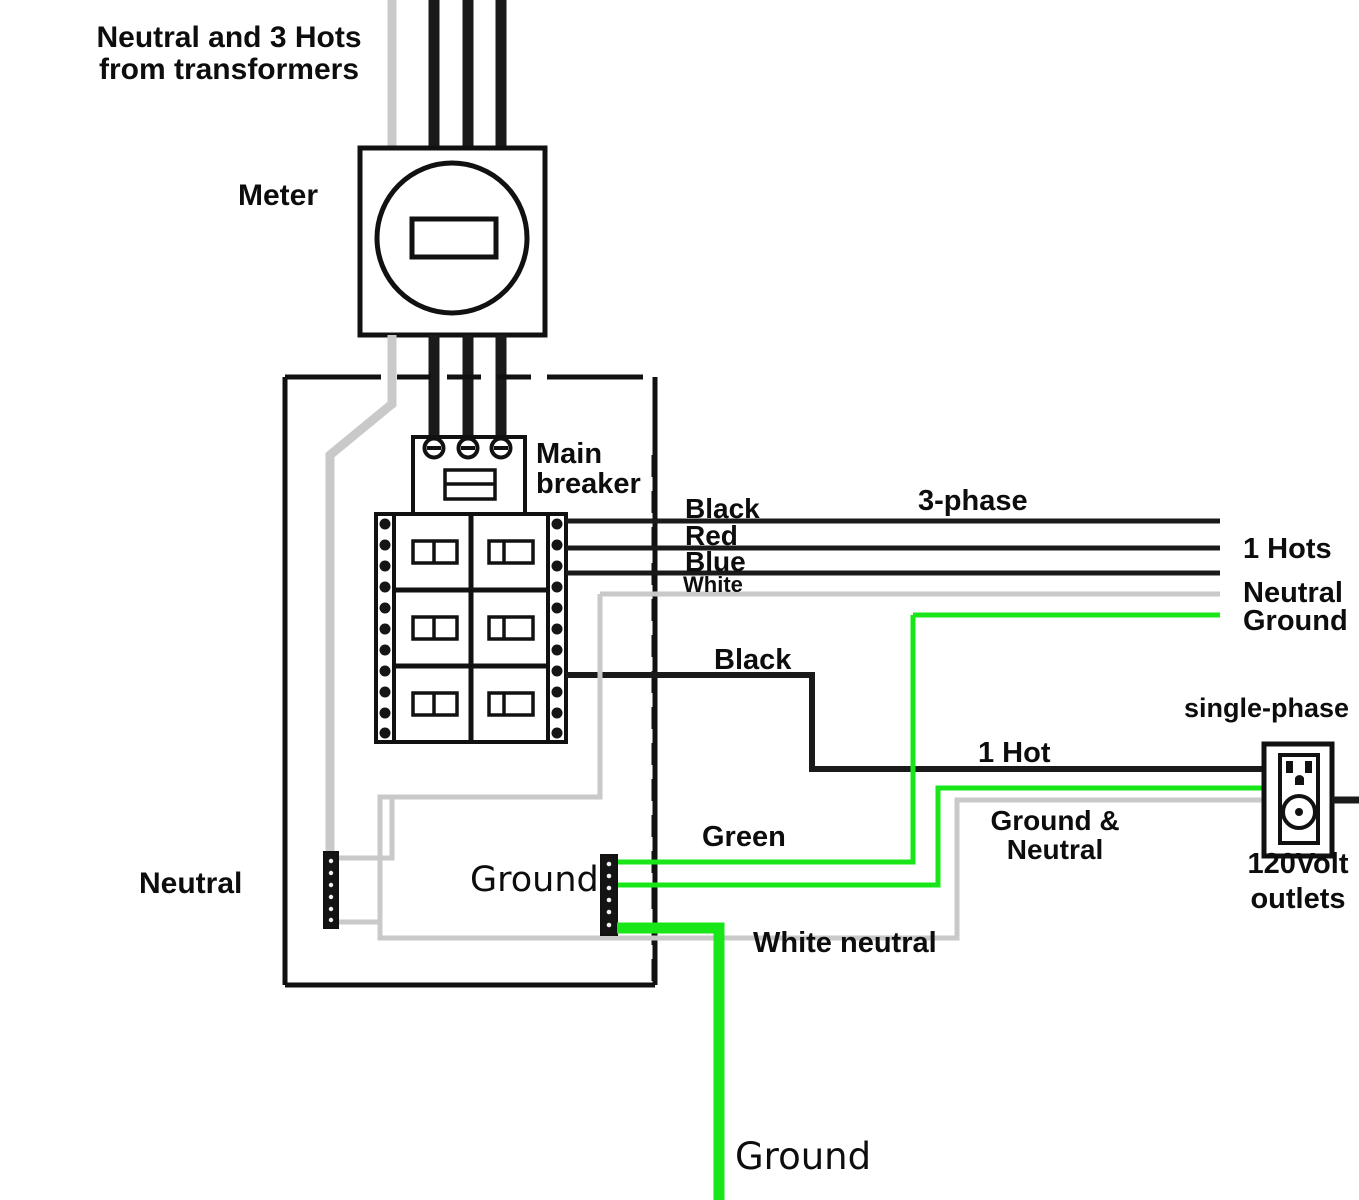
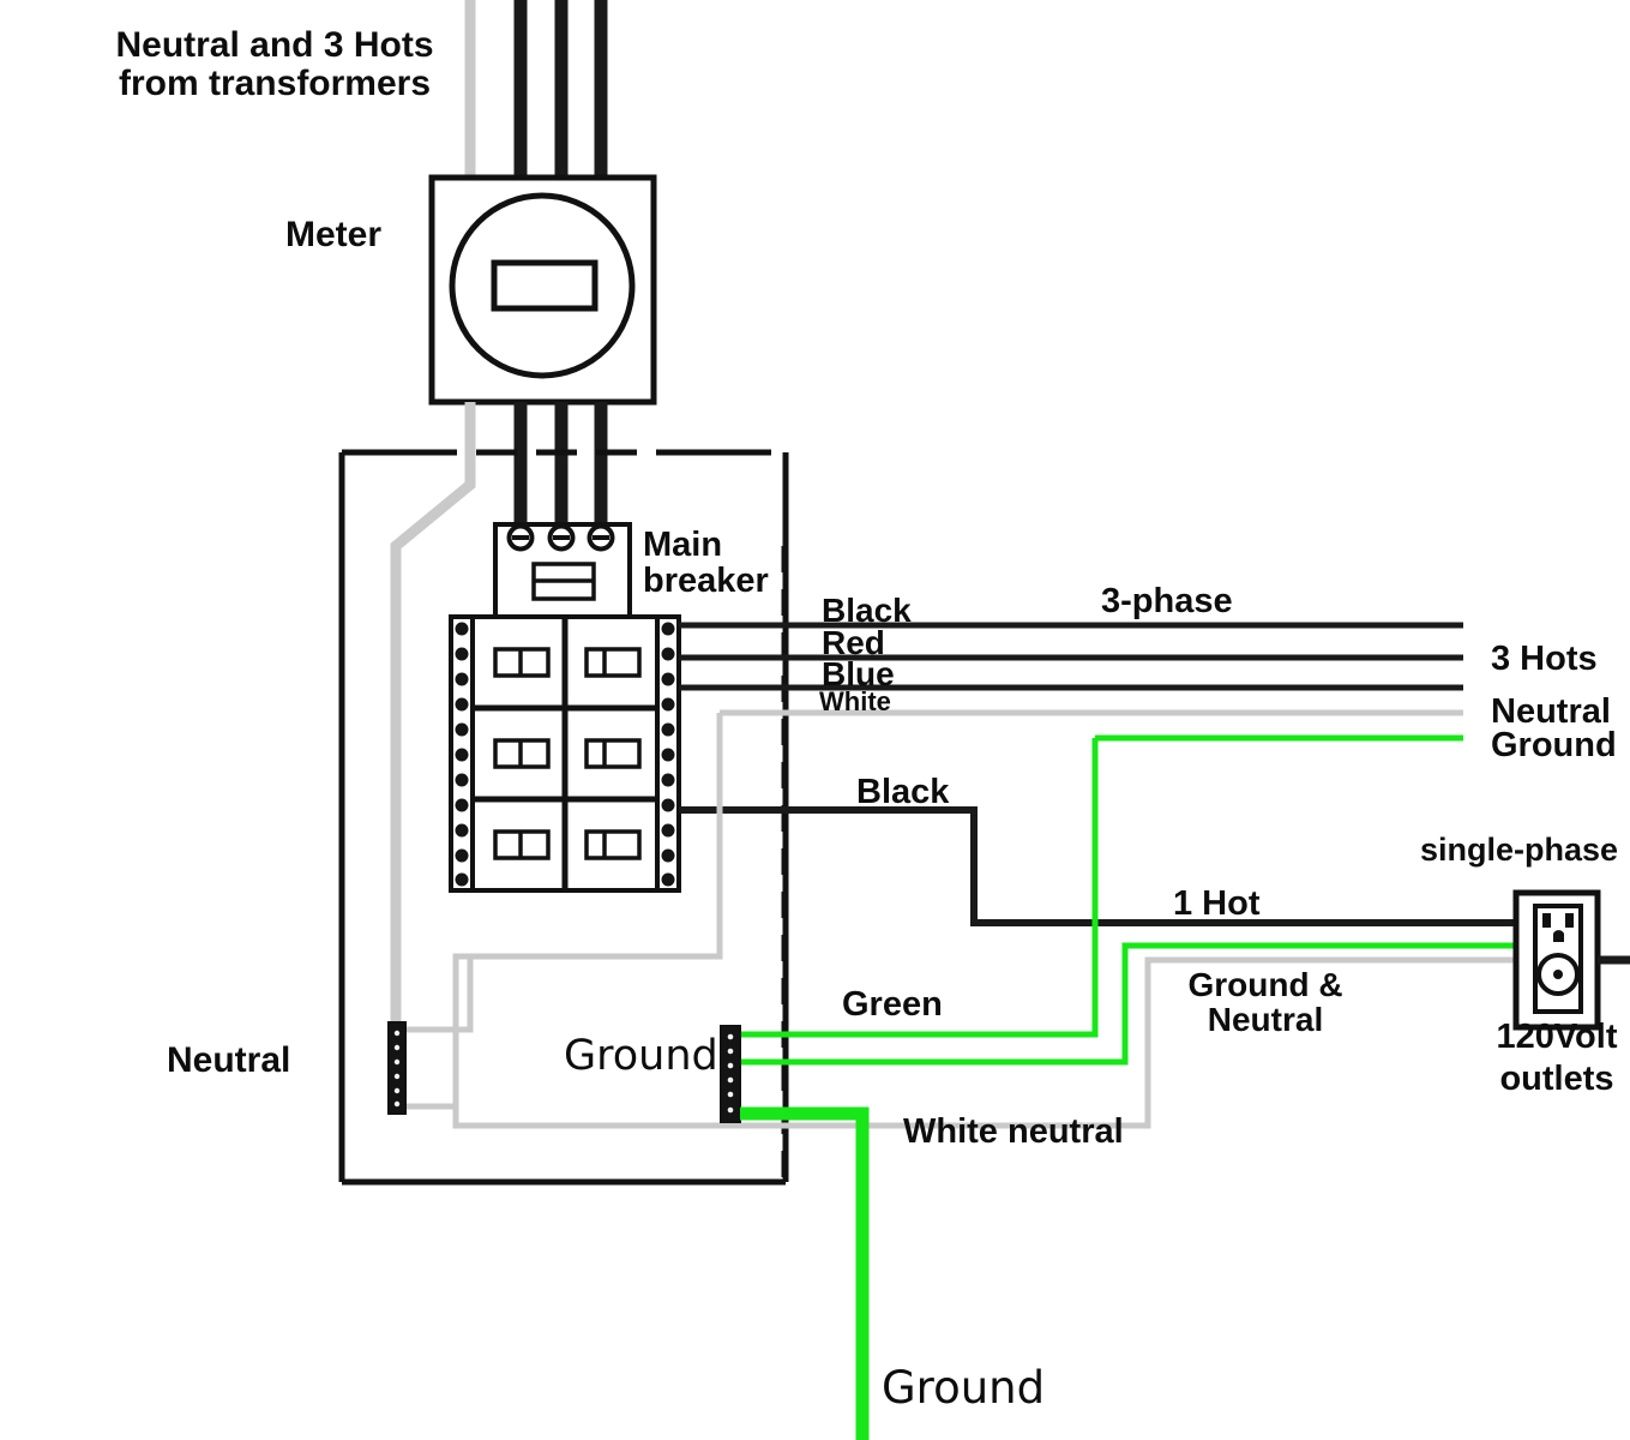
  Neutral and 3 Hots
  from transformers
  Meter
  Main
  breaker
  Neutral
  Ground
  Black
  Red
  Blue
  White
  3-phase
- 1 Hots
+ 3 Hots
  Neutral
  Ground
  Black
  1 Hot
  Green
  Ground &
  Neutral
  White neutral
  single-phase
  120Volt
  outlets
  Ground
